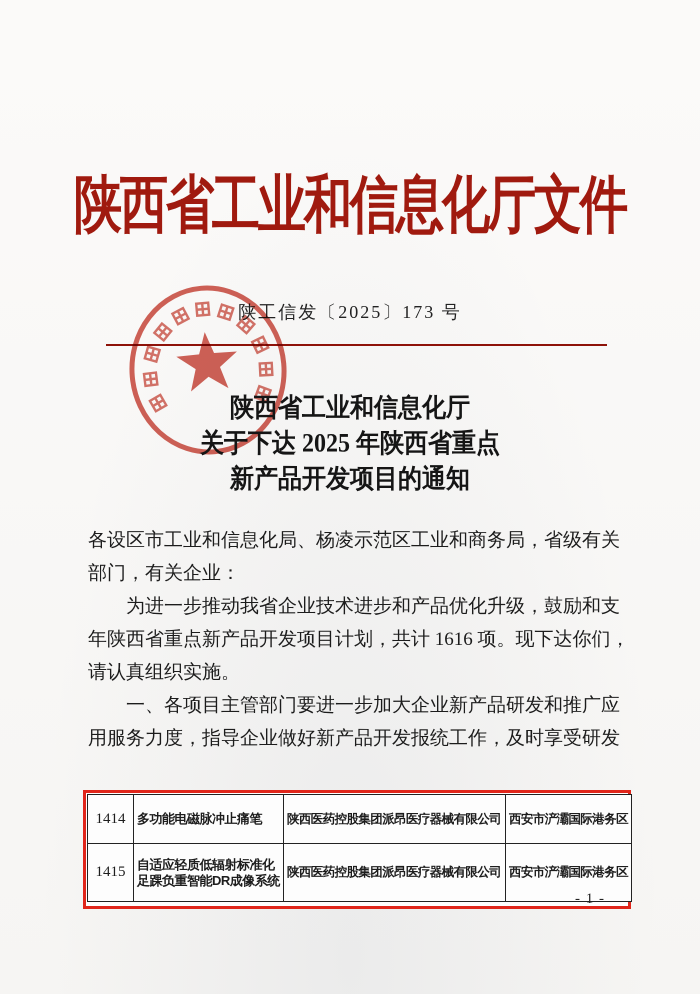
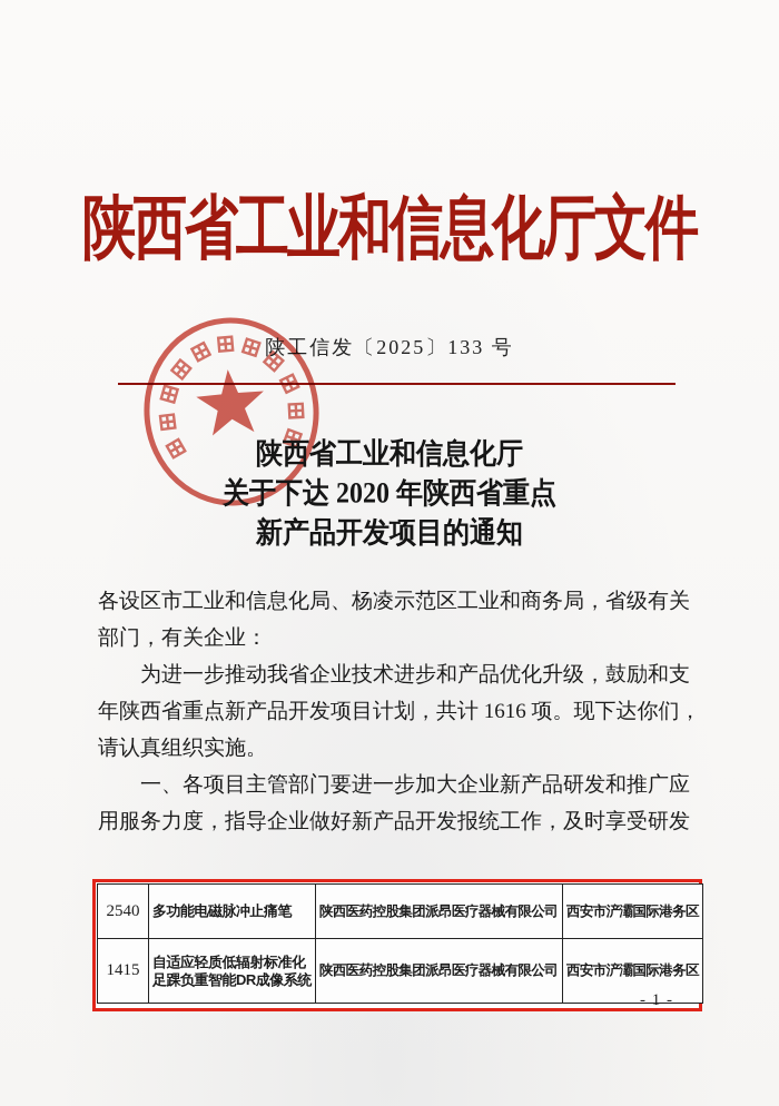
  陕西省工业和信息化厅文件
- 陕工信发〔2025〕173 号
+ 陕工信发〔2025〕133 号
  陕西省工业和信息化厅
- 关于下达 2025 年陕西省重点
+ 关于下达 2020 年陕西省重点
  新产品开发项目的通知
  各设区市工业和信息化局、杨凌示范区工业和商务局，省级有关
  部门，有关企业：
  为进一步推动我省企业技术进步和产品优化升级，鼓励和支
  年陕西省重点新产品开发项目计划，共计 1616 项。现下达你们，
  请认真组织实施。
  一、各项目主管部门要进一步加大企业新产品研发和推广应
  用服务力度，指导企业做好新产品开发报统工作，及时享受研发
- 1414	多功能电磁脉冲止痛笔	陕西医药控股集团派昂医疗器械有限公司	西安市浐灞国际港务区
+ 2540	多功能电磁脉冲止痛笔	陕西医药控股集团派昂医疗器械有限公司	西安市浐灞国际港务区
  1415	自适应轻质低辐射标准化足踝负重智能DR成像系统	陕西医药控股集团派昂医疗器械有限公司	西安市浐灞国际港务区
  - 1 -
